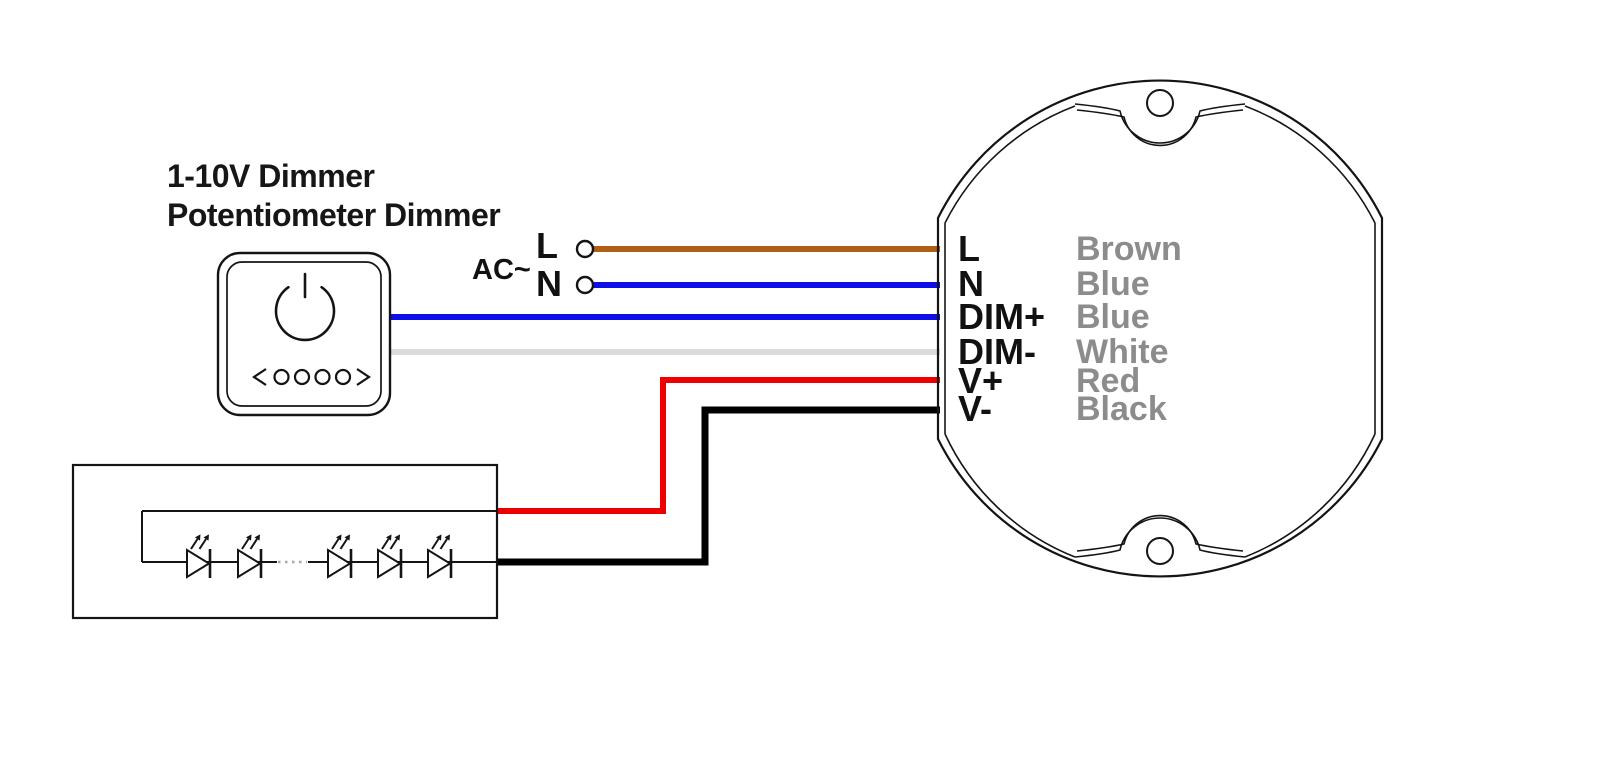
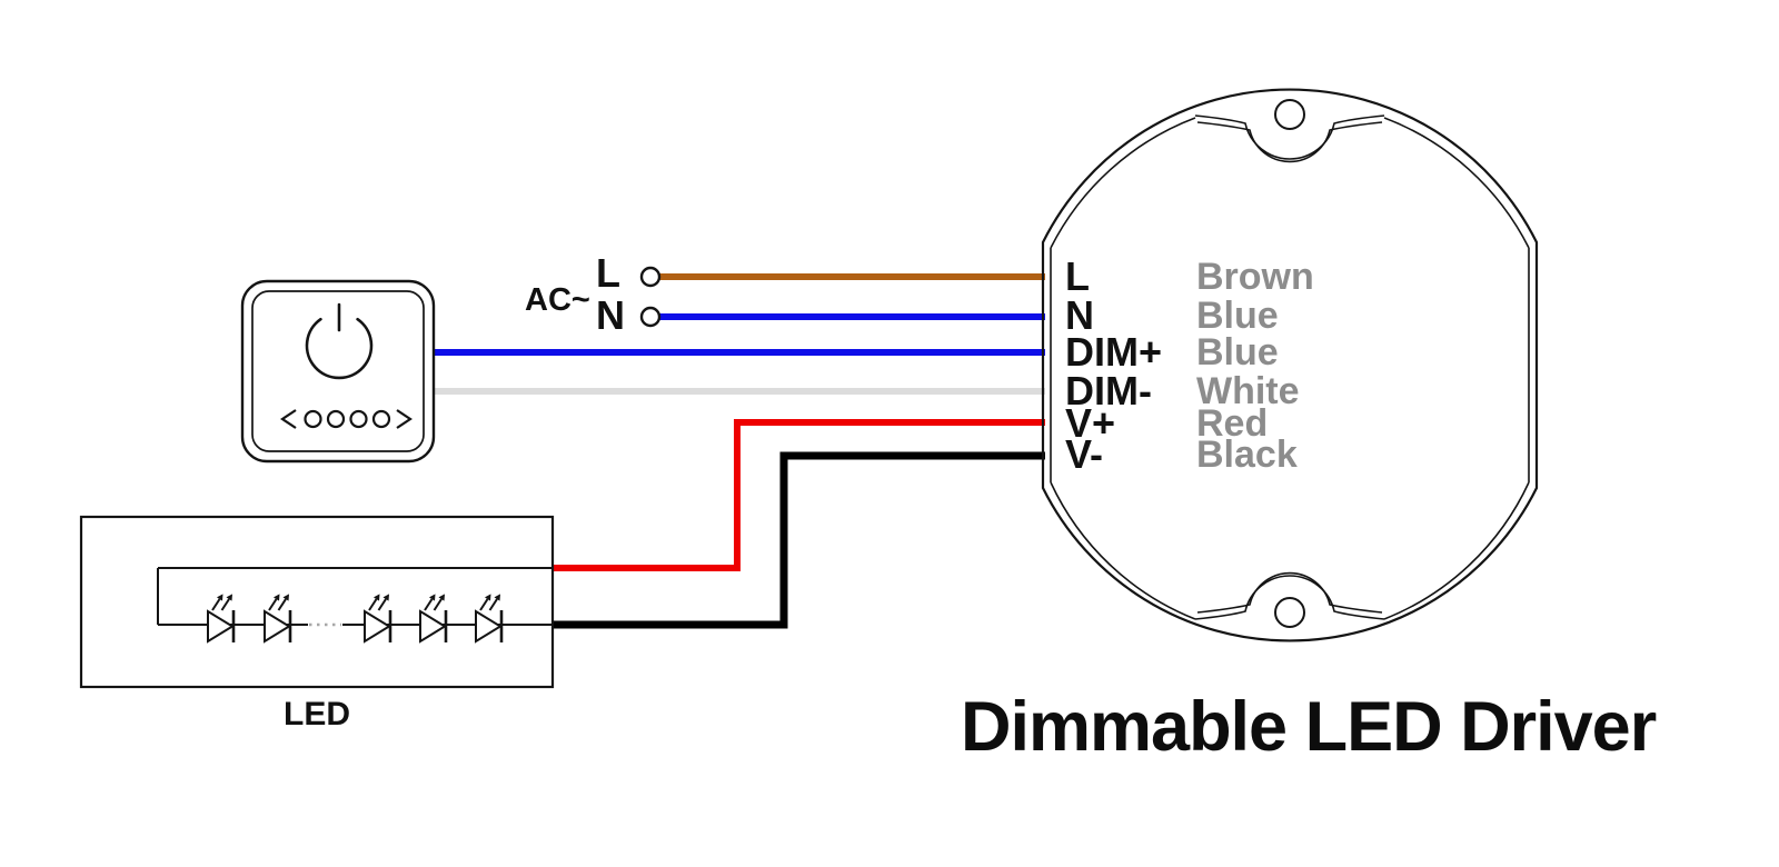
- 1-10V Dimmer
- Potentiometer Dimmer
  AC~
  L
  N
+ LED
+ Dimmable LED Driver
  L
  Brown
  N
  Blue
  DIM+
  Blue
  DIM-
  White
  V+
  Red
  V-
  Black
